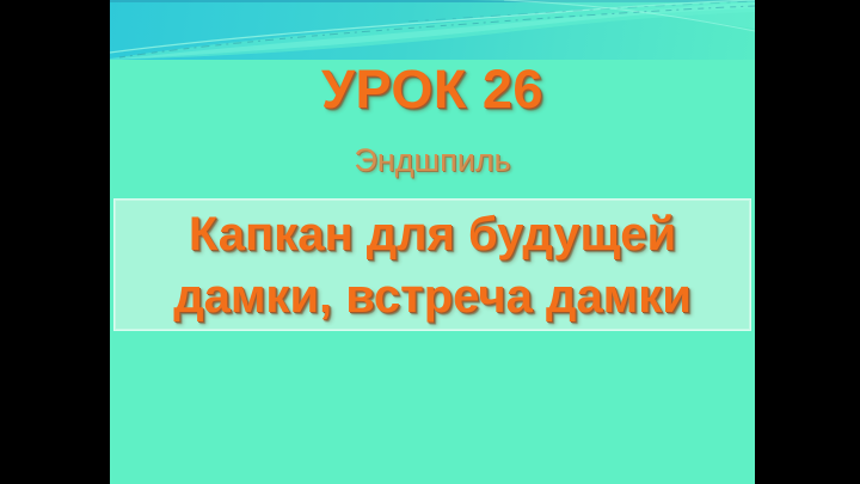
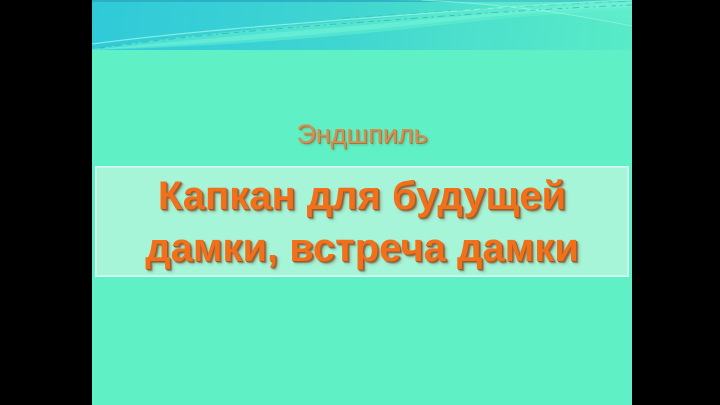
- УРОК 26
  Эндшпиль
  Капкан для будущей
  дамки, встреча дамки
